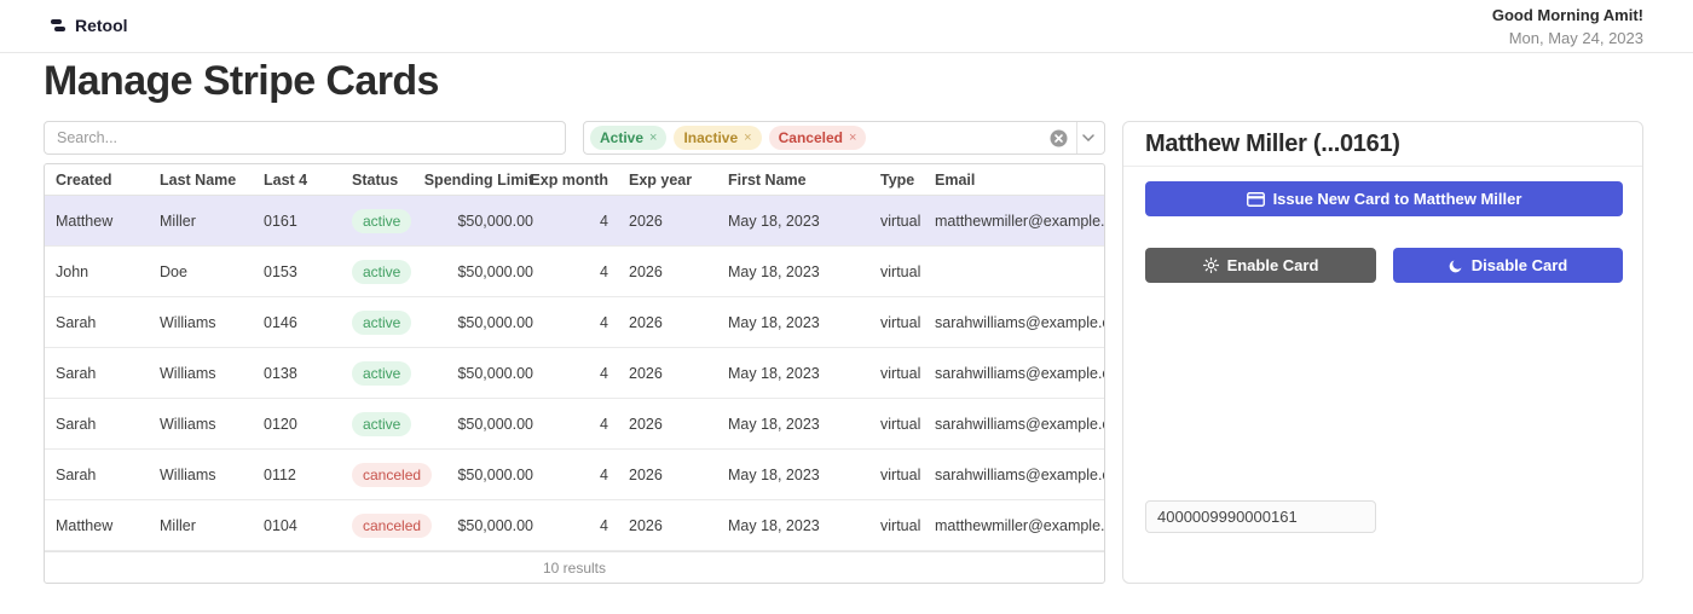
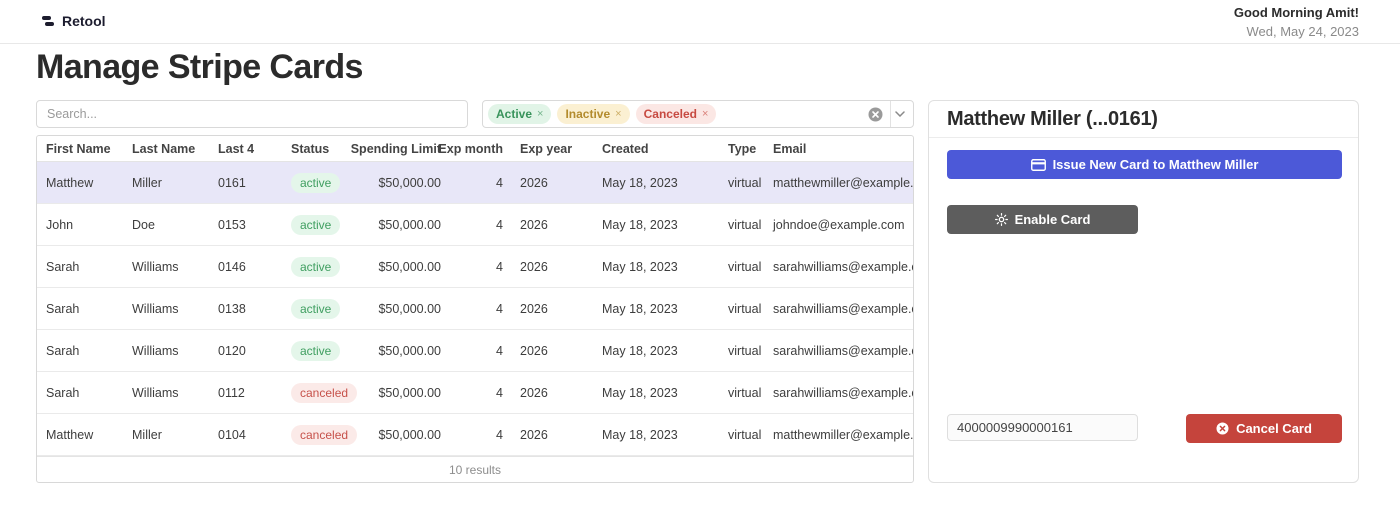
  Retool
  Good Morning Amit!
- Mon, May 24, 2023
+ Wed, May 24, 2023
  Manage Stripe Cards
  Search...
  Active
  ×
  Inactive
  ×
  Canceled
  ×
- Created
+ First Name
  Last Name
  Last 4
  Status
  Spending Limit
  Exp month
  Exp year
- First Name
+ Created
  Type
  Email
  Matthew
  Miller
  0161
  active
  $50,000.00
  4
  2026
  May 18, 2023
  virtual
  matthewmiller@example.
  John
  Doe
  0153
  active
  $50,000.00
  4
  2026
  May 18, 2023
  virtual
+ johndoe@example.com
  Sarah
  Williams
  0146
  active
  $50,000.00
  4
  2026
  May 18, 2023
  virtual
  sarahwilliams@example.
  Sarah
  Williams
  0138
  active
  $50,000.00
  4
  2026
  May 18, 2023
  virtual
  sarahwilliams@example.
  Sarah
  Williams
  0120
  active
  $50,000.00
  4
  2026
  May 18, 2023
  virtual
  sarahwilliams@example.
  Sarah
  Williams
  0112
  canceled
  $50,000.00
  4
  2026
  May 18, 2023
  virtual
  sarahwilliams@example.
  Matthew
  Miller
  0104
  canceled
  $50,000.00
  4
  2026
  May 18, 2023
  virtual
  matthewmiller@example.
  10 results
  Matthew Miller (...0161)
  Issue New Card to Matthew Miller
  Enable Card
- Disable Card
  4000009990000161
+ Cancel Card
